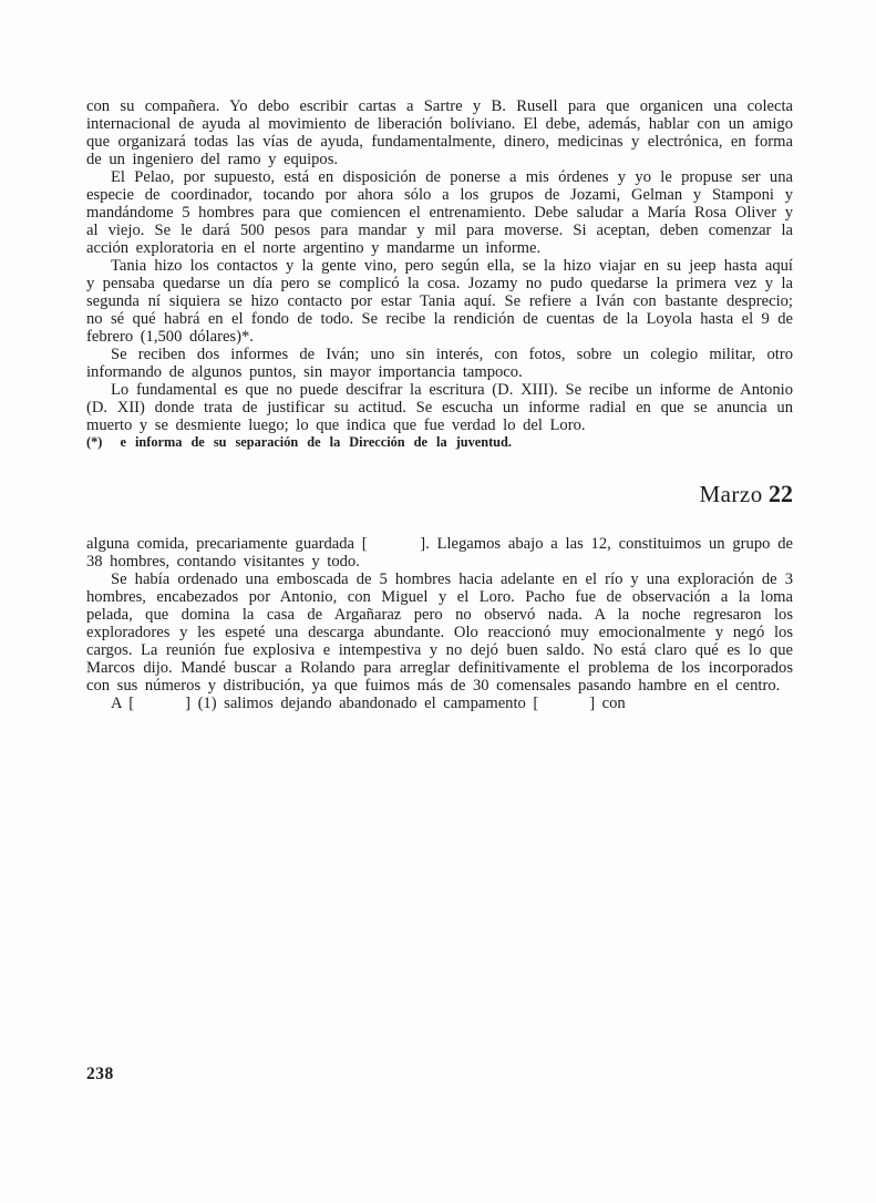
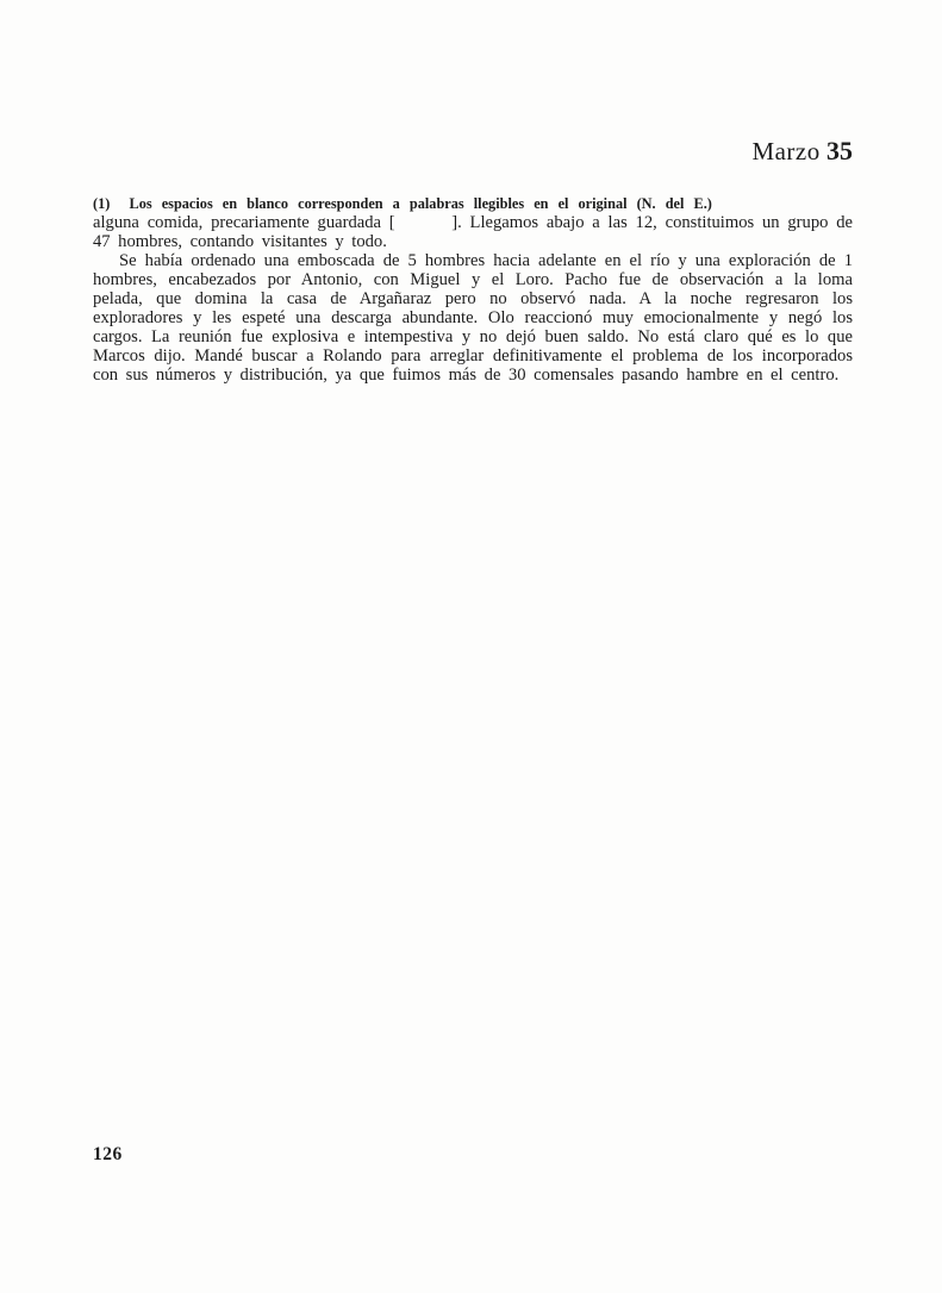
- con su compañera. Yo debo escribir cartas a Sartre y B. Rusell para que organicen una colecta internacional de ayuda al movimiento de liberación boliviano. El debe, además, hablar con un amigo que organizará todas las vías de ayuda, fundamentalmente, dinero, medicinas y electrónica, en forma de un ingeniero del ramo y equipos.
- El Pelao, por supuesto, está en disposición de ponerse a mis órdenes y yo le propuse ser una especie de coordinador, tocando por ahora sólo a los grupos de Jozami, Gelman y Stamponi y mandándome 5 hombres para que comiencen el entrenamiento. Debe saludar a María Rosa Oliver y al viejo. Se le dará 500 pesos para mandar y mil para moverse. Si aceptan, deben comenzar la acción exploratoria en el norte argentino y mandarme un informe.
- Tania hizo los contactos y la gente vino, pero según ella, se la hizo viajar en su jeep hasta aquí y pensaba quedarse un día pero se complicó la cosa. Jozamy no pudo quedarse la primera vez y la segunda ní siquiera se hizo contacto por estar Tania aquí. Se refiere a Iván con bastante desprecio; no sé qué habrá en el fondo de todo. Se recibe la rendición de cuentas de la Loyola hasta el 9 de febrero (1,500 dólares)*.
- Se reciben dos informes de Iván; uno sin interés, con fotos, sobre un colegio militar, otro informando de algunos puntos, sin mayor importancia tampoco.
- Lo fundamental es que no puede descifrar la escritura (D. XIII). Se recibe un informe de Antonio (D. XII) donde trata de justificar su actitud. Se escucha un informe radial en que se anuncia un muerto y se desmiente luego; lo que indica que fue verdad lo del Loro.
- (*) e informa de su separación de la Dirección de la juventud.
- Marzo 22
+ Marzo 35
+ (1) Los espacios en blanco corresponden a palabras llegibles en el original (N. del E.)
- alguna comida, precariamente guardada [ ]. Llegamos abajo a las 12, constituimos un grupo de 38 hombres, contando visitantes y todo.
+ alguna comida, precariamente guardada [ ]. Llegamos abajo a las 12, constituimos un grupo de 47 hombres, contando visitantes y todo.
- Se había ordenado una emboscada de 5 hombres hacia adelante en el río y una exploración de 3 hombres, encabezados por Antonio, con Miguel y el Loro. Pacho fue de observación a la loma pelada, que domina la casa de Argañaraz pero no observó nada. A la noche regresaron los exploradores y les espeté una descarga abundante. Olo reaccionó muy emocionalmente y negó los cargos. La reunión fue explosiva e intempestiva y no dejó buen saldo. No está claro qué es lo que Marcos dijo. Mandé buscar a Rolando para arreglar definitivamente el problema de los incorporados con sus números y distribución, ya que fuimos más de 30 comensales pasando hambre en el centro.
+ Se había ordenado una emboscada de 5 hombres hacia adelante en el río y una exploración de 1 hombres, encabezados por Antonio, con Miguel y el Loro. Pacho fue de observación a la loma pelada, que domina la casa de Argañaraz pero no observó nada. A la noche regresaron los exploradores y les espeté una descarga abundante. Olo reaccionó muy emocionalmente y negó los cargos. La reunión fue explosiva e intempestiva y no dejó buen saldo. No está claro qué es lo que Marcos dijo. Mandé buscar a Rolando para arreglar definitivamente el problema de los incorporados con sus números y distribución, ya que fuimos más de 30 comensales pasando hambre en el centro.
- A [ ] (1) salimos dejando abandonado el campamento [ ] con
- 238
+ 126
